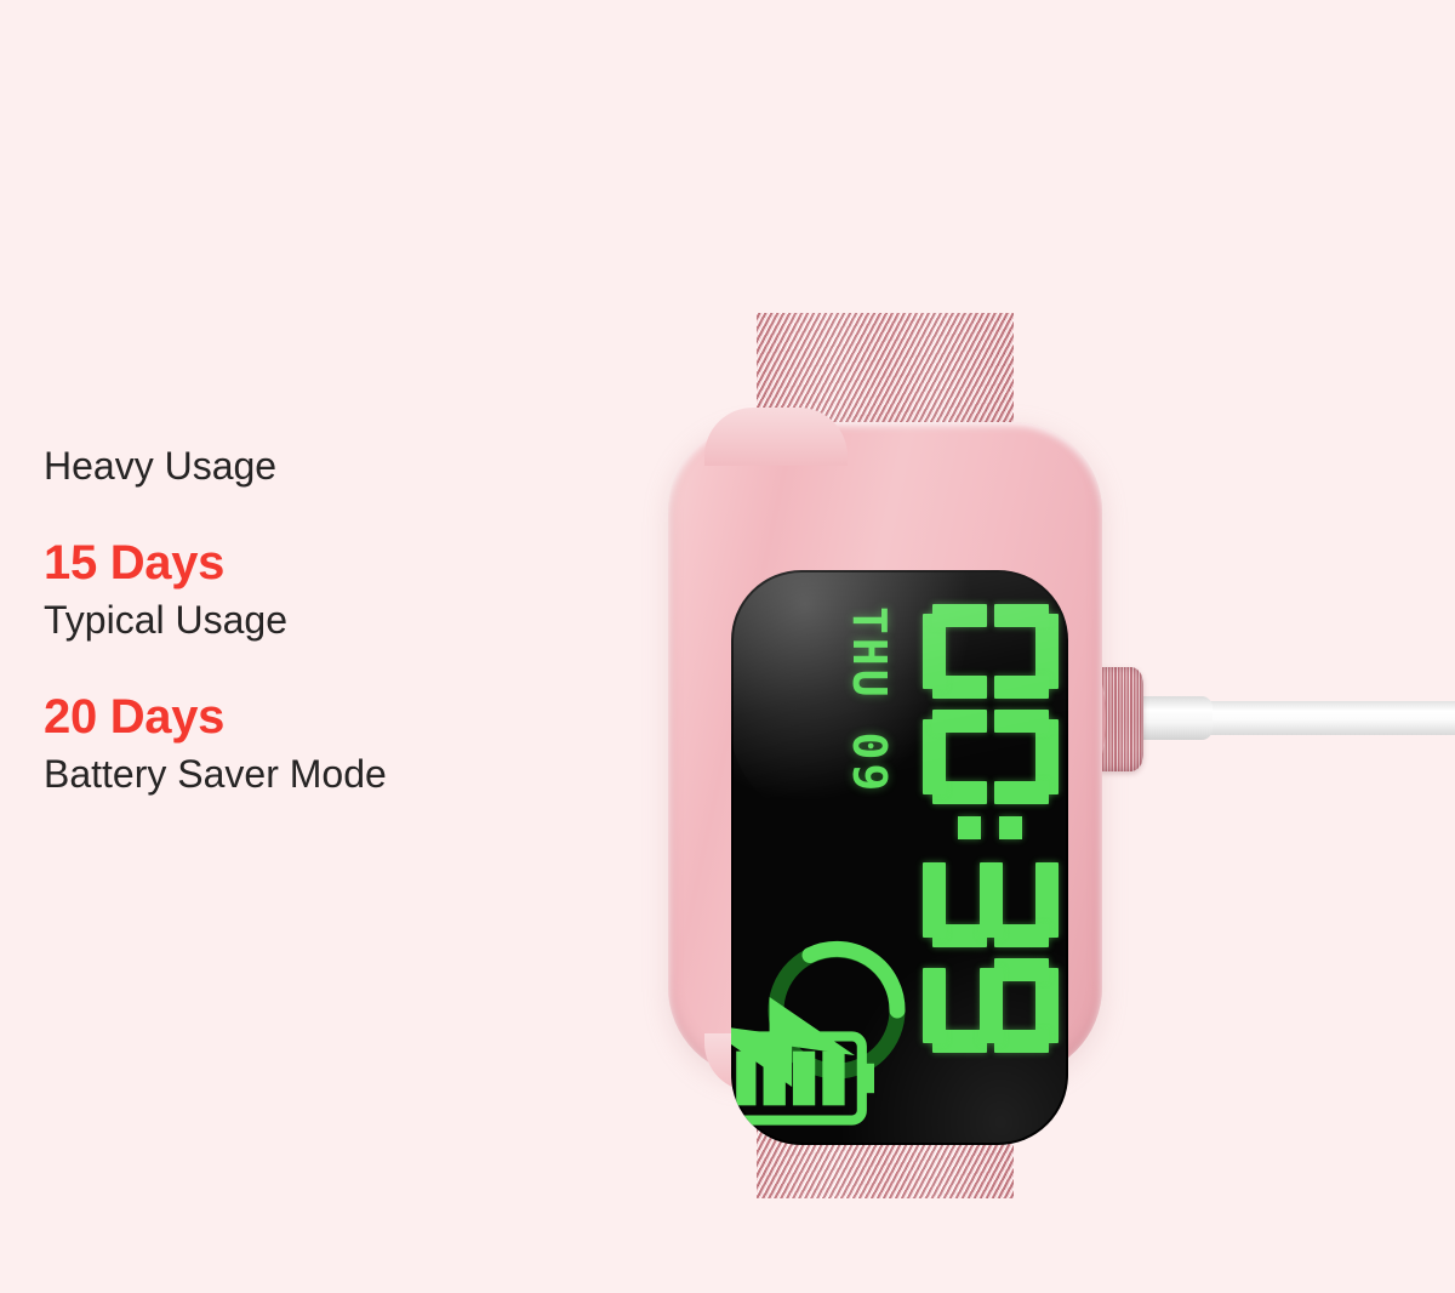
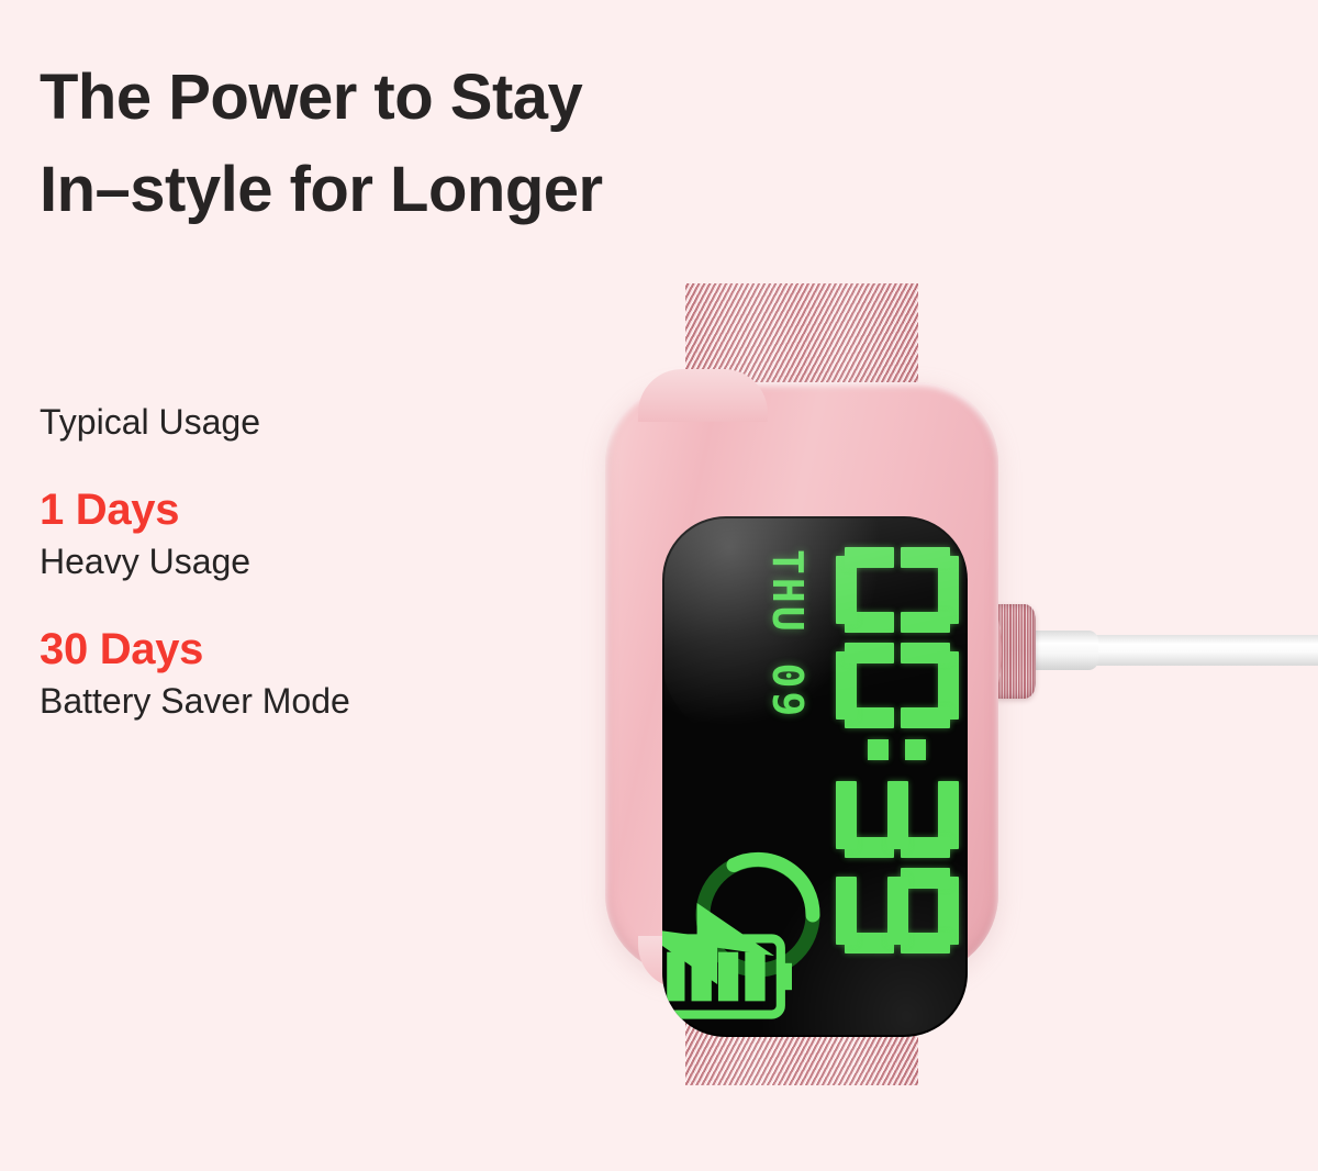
+ The Power to Stay
+ In–style for Longer
- Heavy Usage
+ Typical Usage
- 15 Days
+ 1 Days
- Typical Usage
+ Heavy Usage
- 20 Days
+ 30 Days
  Battery Saver Mode
